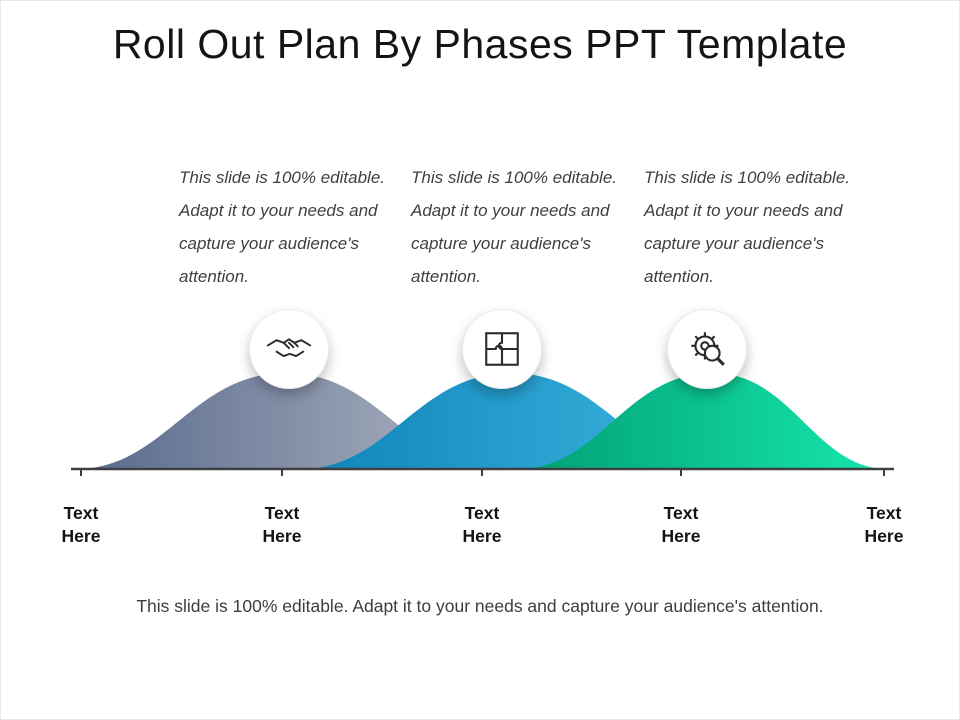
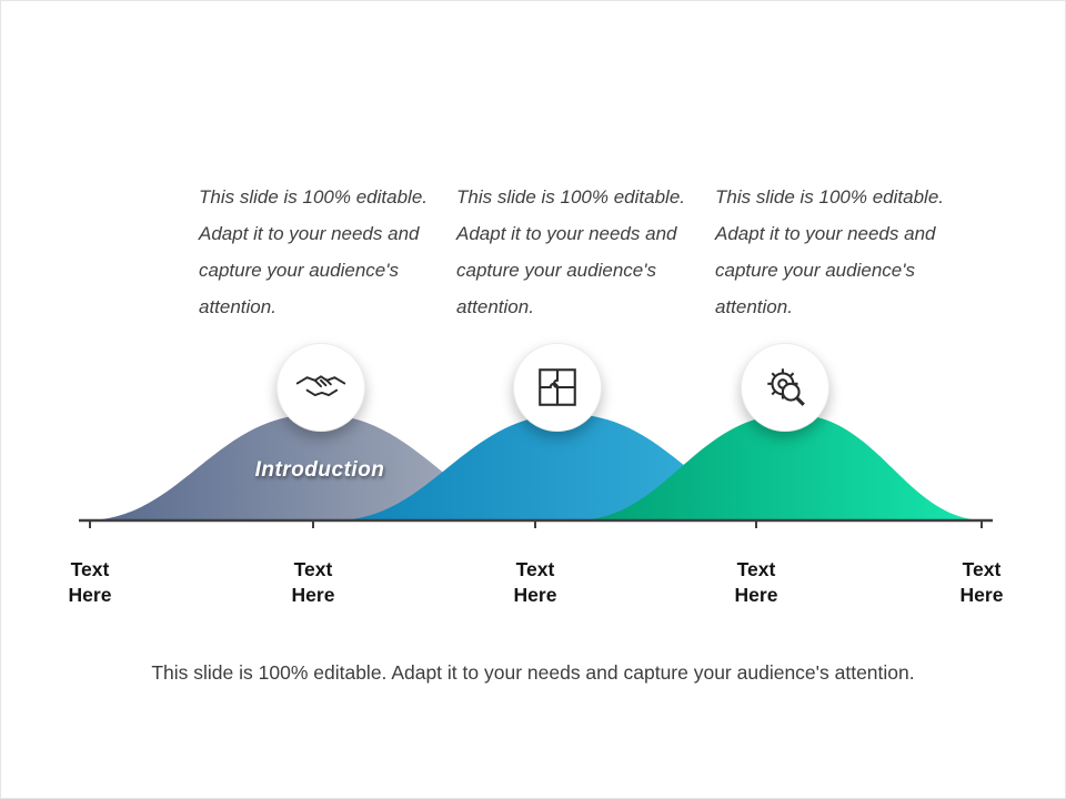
- Roll Out Plan By Phases PPT Template
  This slide is 100% editable. Adapt it to your needs and capture your audience's attention.
  This slide is 100% editable. Adapt it to your needs and capture your audience's attention.
  This slide is 100% editable. Adapt it to your needs and capture your audience's attention.
+ Introduction
  Text
  Here
  Text
  Here
  Text
  Here
  Text
  Here
  Text
  Here
  This slide is 100% editable. Adapt it to your needs and capture your audience's attention.
